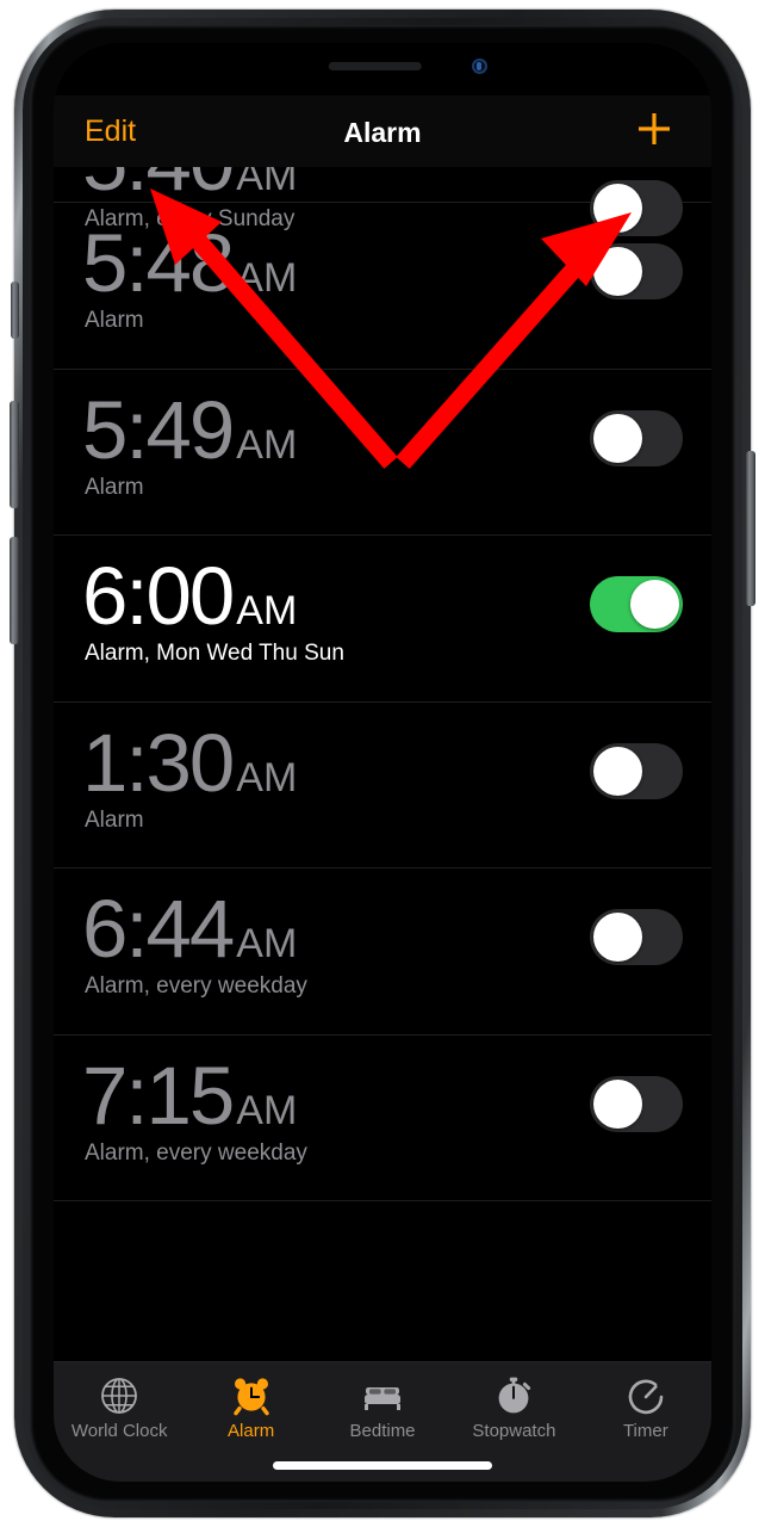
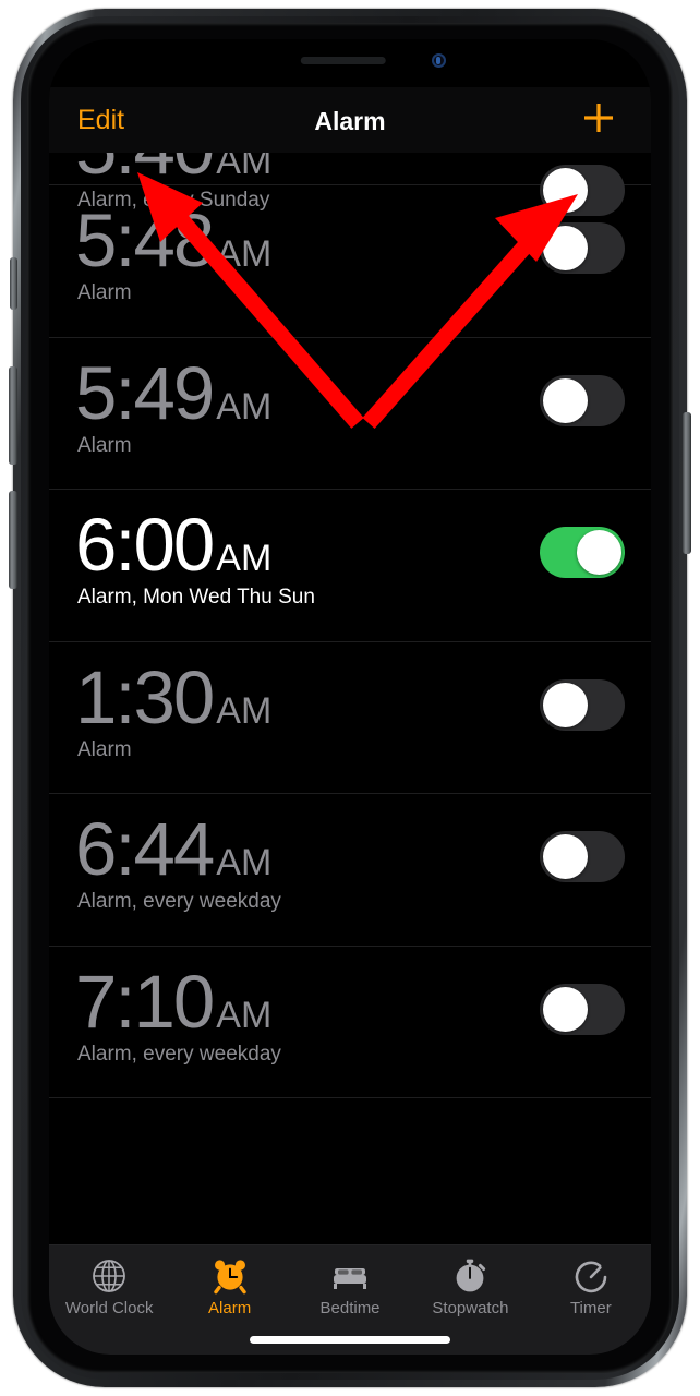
  Edit
  Alarm
  Alarm, Sunday
  5:4 AM
  Alarm
  5:49AM
  Alarm
  6:00AM
  Alarm, Mon Wed Thu Sun
  1:30AM
  Alarm
  6:44AM
  Alarm, every weekday
- 7:15AM
+ 7:10AM
  Alarm, every weekday
  World Clock
  Alarm
  Bedtime
  Stopwatch
  Timer
